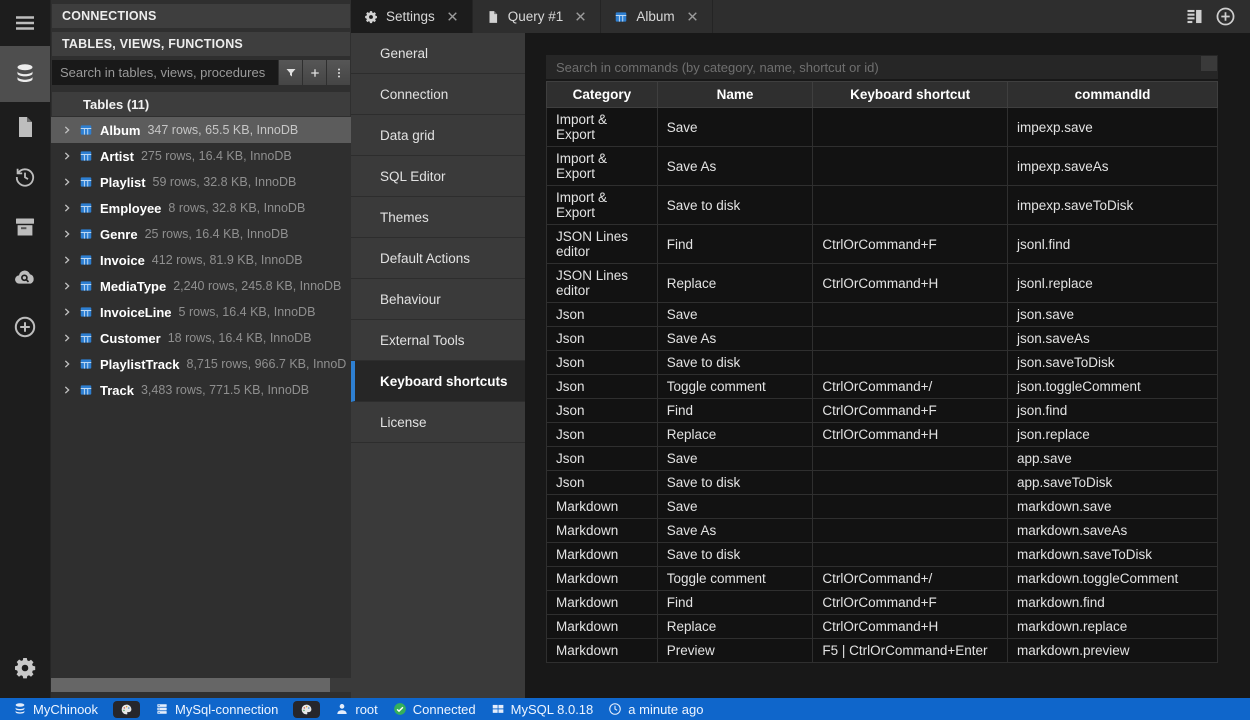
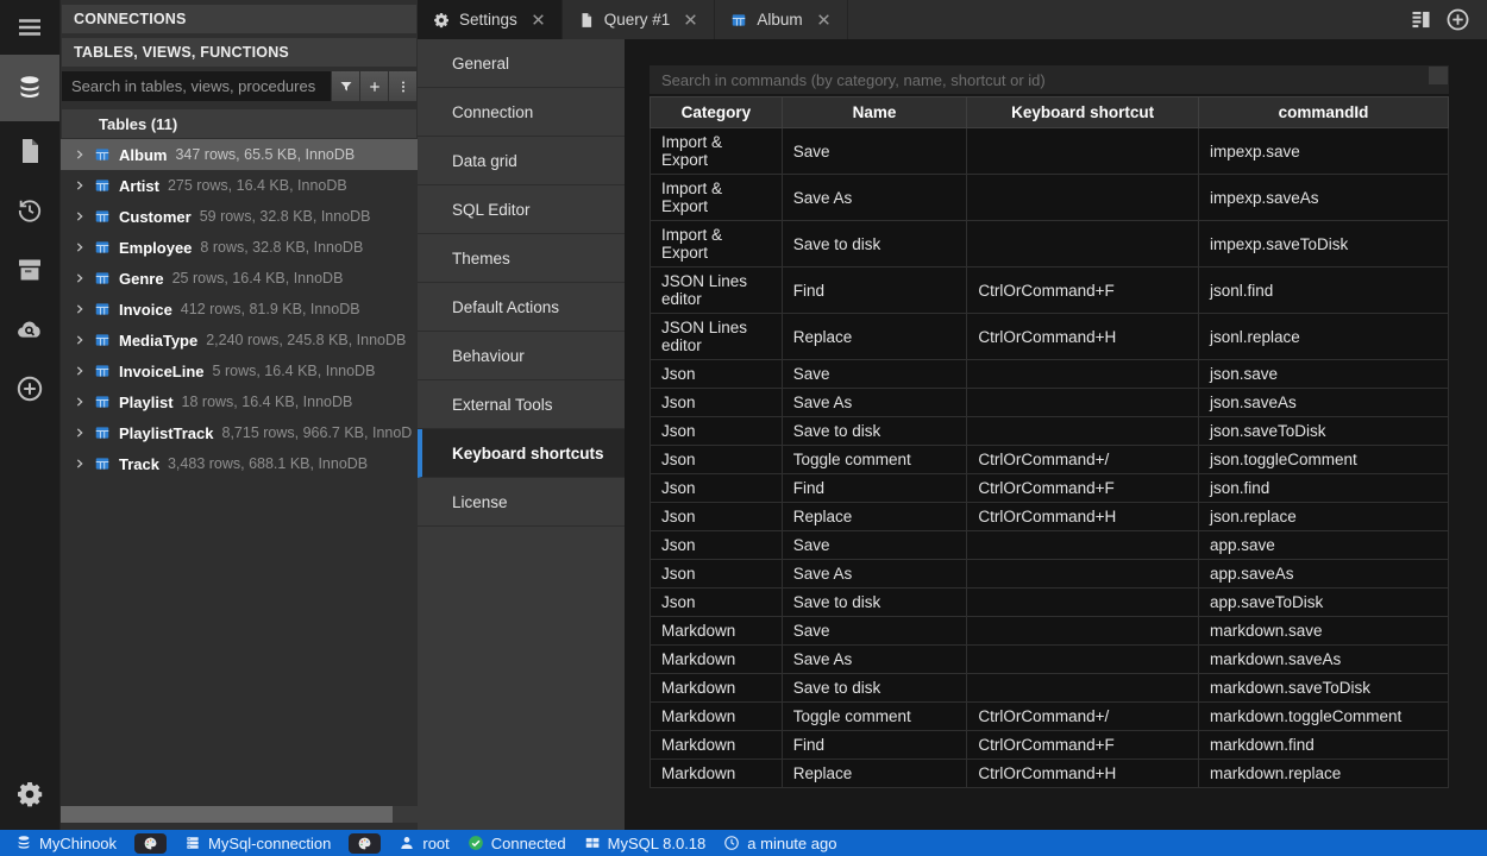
  CONNECTIONS
  TABLES, VIEWS, FUNCTIONS
  Search in tables, views, procedures
  Tables (11)
  Album
  347 rows, 65.5 KB, InnoDB
  Artist
  275 rows, 16.4 KB, InnoDB
- Playlist
+ Customer
  59 rows, 32.8 KB, InnoDB
  Employee
  8 rows, 32.8 KB, InnoDB
  Genre
  25 rows, 16.4 KB, InnoDB
  Invoice
  412 rows, 81.9 KB, InnoDB
  MediaType
  2,240 rows, 245.8 KB, InnoDB
  InvoiceLine
  5 rows, 16.4 KB, InnoDB
- Customer
+ Playlist
  18 rows, 16.4 KB, InnoDB
  PlaylistTrack
  8,715 rows, 966.7 KB, InnoD
  Track
- 3,483 rows, 771.5 KB, InnoDB
+ 3,483 rows, 688.1 KB, InnoDB
  Settings
  Query #1
  Album
  General
  Connection
  Data grid
  SQL Editor
  Themes
  Default Actions
  Behaviour
  External Tools
  Keyboard shortcuts
  License
  Search in commands (by category, name, shortcut or id)
  Category	Name	Keyboard shortcut	commandId
  Import & Export	Save		impexp.save
  Import & Export	Save As		impexp.saveAs
  Import & Export	Save to disk		impexp.saveToDisk
  JSON Lines editor	Find	CtrlOrCommand+F	jsonl.find
  JSON Lines editor	Replace	CtrlOrCommand+H	jsonl.replace
  Json	Save		json.save
  Json	Save As		json.saveAs
  Json	Save to disk		json.saveToDisk
  Json	Toggle comment	CtrlOrCommand+/	json.toggleComment
  Json	Find	CtrlOrCommand+F	json.find
  Json	Replace	CtrlOrCommand+H	json.replace
  Json	Save		app.save
+ Json	Save As		app.saveAs
  Json	Save to disk		app.saveToDisk
  Markdown	Save		markdown.save
  Markdown	Save As		markdown.saveAs
  Markdown	Save to disk		markdown.saveToDisk
  Markdown	Toggle comment	CtrlOrCommand+/	markdown.toggleComment
  Markdown	Find	CtrlOrCommand+F	markdown.find
  Markdown	Replace	CtrlOrCommand+H	markdown.replace
- Markdown	Preview	F5 | CtrlOrCommand+Enter	markdown.preview
  MyChinook
  MySql-connection
  root
  Connected
  MySQL 8.0.18
  a minute ago
